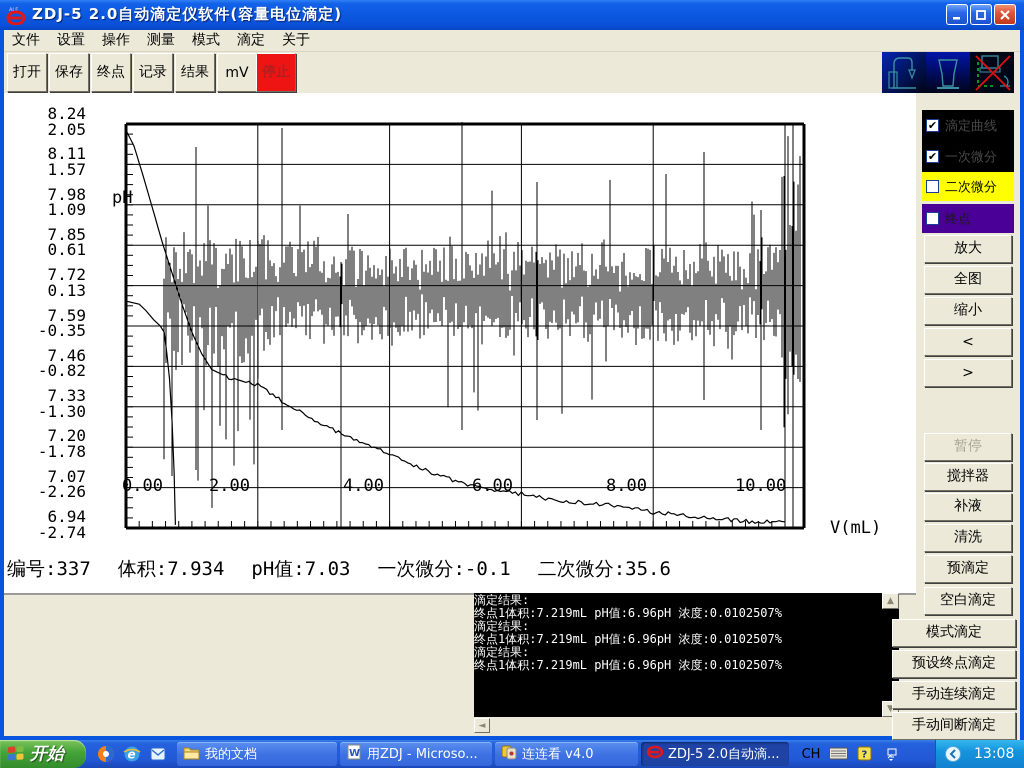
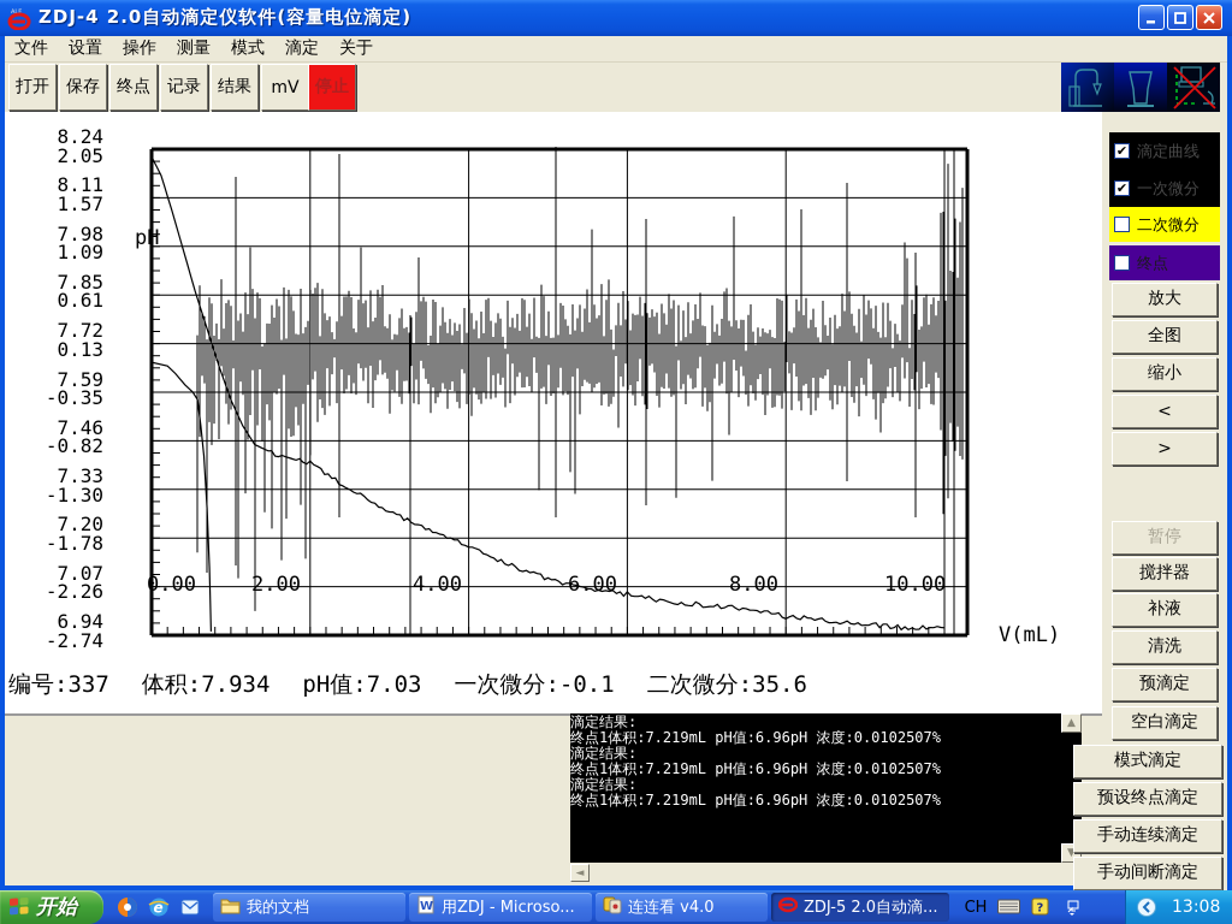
- ZDJ-5 2.0自动滴定仪软件(容量电位滴定)
+ ZDJ-4 2.0自动滴定仪软件(容量电位滴定)
  文件
  设置
  操作
  测量
  模式
  滴定
  关于
  打开
  保存
  终点
  记录
  结果
  mV
  停止
  V(mL)
  编号:337
  体积:7.934
  pH值:7.03
  一次微分:-0.1
  二次微分:35.6
  8.24
  2.05
  8.11
  1.57
  7.98
  1.09
  7.85
  0.61
  7.72
  0.13
  7.59
  -0.35
  7.46
  -0.82
  7.33
  -1.30
  7.20
  -1.78
  7.07
  -2.26
  6.94
  -2.74
  0.00
  2.00
  4.00
  6.00
  8.00
  10.00
  滴定结果:
  终点1体积:7.219mL pH值:6.96pH 浓度:0.0102507%
  滴定结果:
  终点1体积:7.219mL pH值:6.96pH 浓度:0.0102507%
  滴定结果:
  终点1体积:7.219mL pH值:6.96pH 浓度:0.0102507%
  ▲
  ▼
  ◄
  ✔
  滴定曲线
  ✔
  一次微分
  二次微分
  终点
  放大
  全图
  缩小
  <
  >
  暂停
  搅拌器
  补液
  清洗
  预滴定
  空白滴定
  模式滴定
  预设终点滴定
  手动连续滴定
  手动间断滴定
  开始
  13:08
  e
  我的文档
  W
  用ZDJ - Microso...
  连连看 v4.0
  ZDJ-5 2.0自动滴...
  CH
  ?
